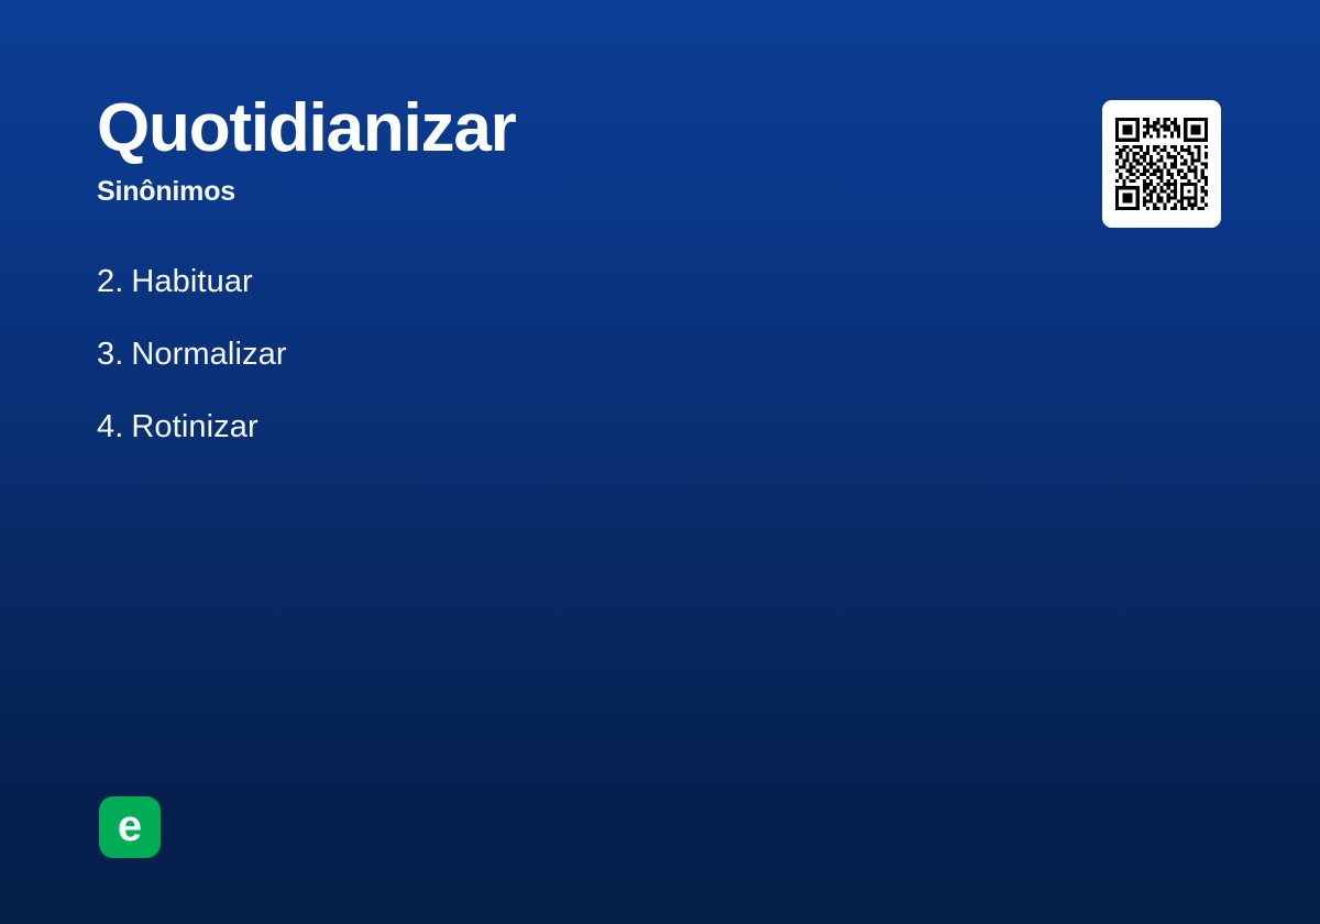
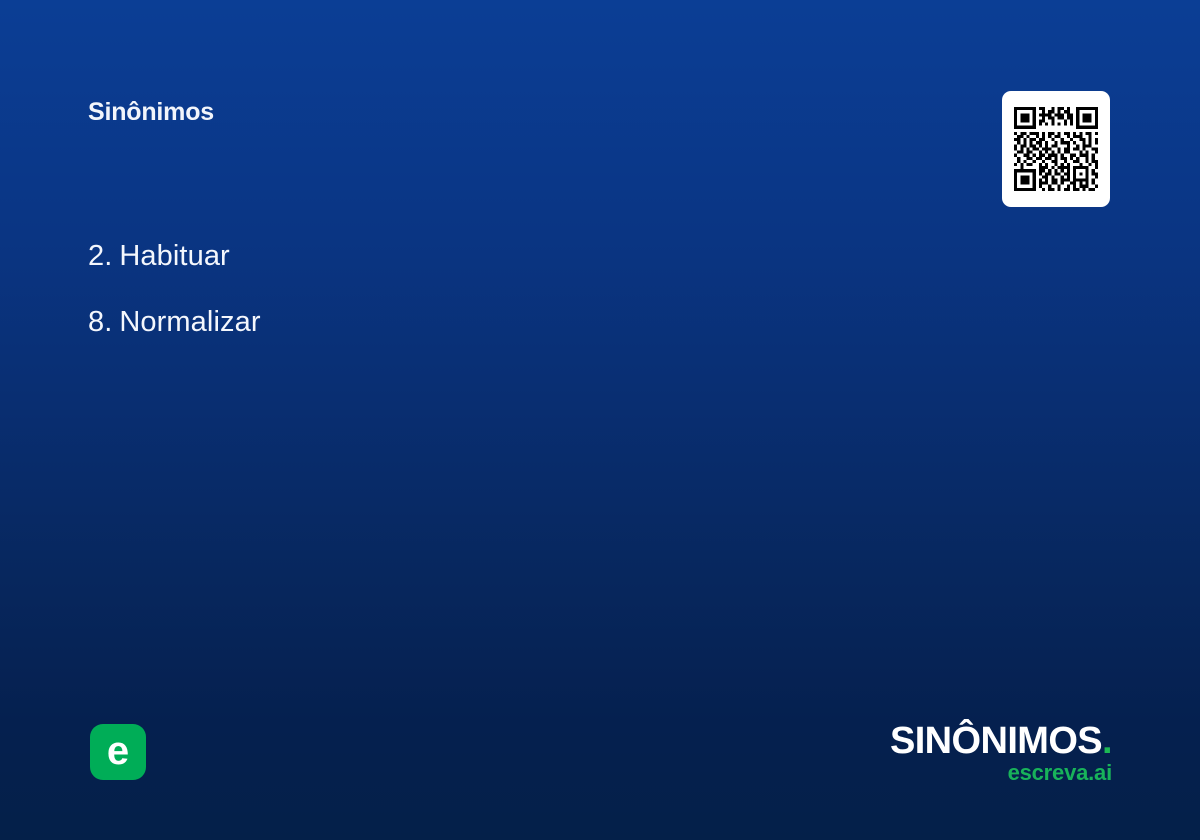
- Quotidianizar
  Sinônimos
  2. Habituar
- 3. Normalizar
+ 8. Normalizar
- 4. Rotinizar
  e
+ SINÔNIMOS.
+ escreva.ai
